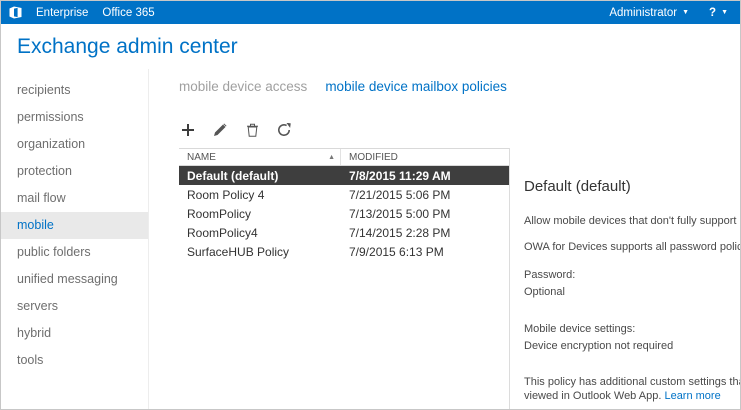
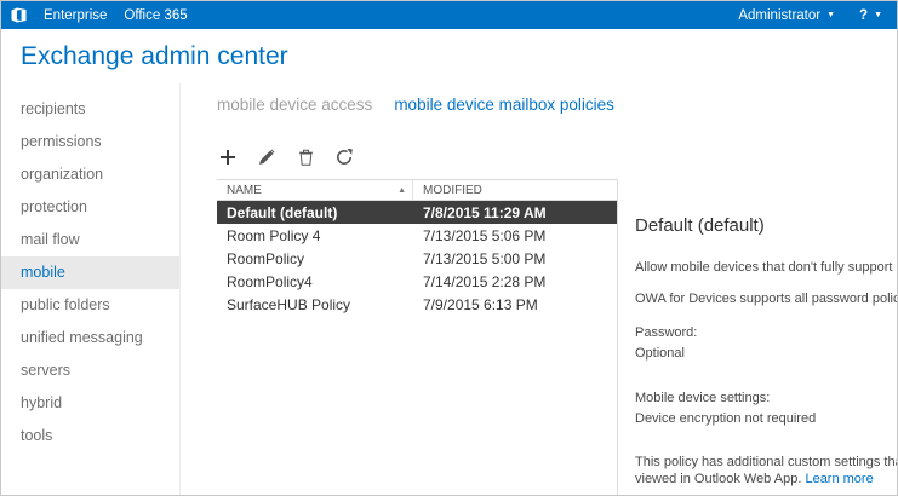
  Enterprise
  Office 365
  Administrator
  ?
  Exchange admin center
  recipients
  permissions
  organization
  protection
  mail flow
  mobile
  public folders
  unified messaging
  servers
  hybrid
  tools
  mobile device access
  mobile device mailbox policies
  NAME
  MODIFIED
  Default (default)
  7/8/2015 11:29 AM
  Room Policy 4
- 7/21/2015 5:06 PM
+ 7/13/2015 5:06 PM
  RoomPolicy
  7/13/2015 5:00 PM
  RoomPolicy4
  7/14/2015 2:28 PM
  SurfaceHUB Policy
  7/9/2015 6:13 PM
  Default (default)
  Allow mobile devices that don't fully support
  OWA for Devices supports all password polic
  Password:
  Optional
  Mobile device settings:
  Device encryption not required
  This policy has additional custom settings th
  viewed in Outlook Web App. Learn more
